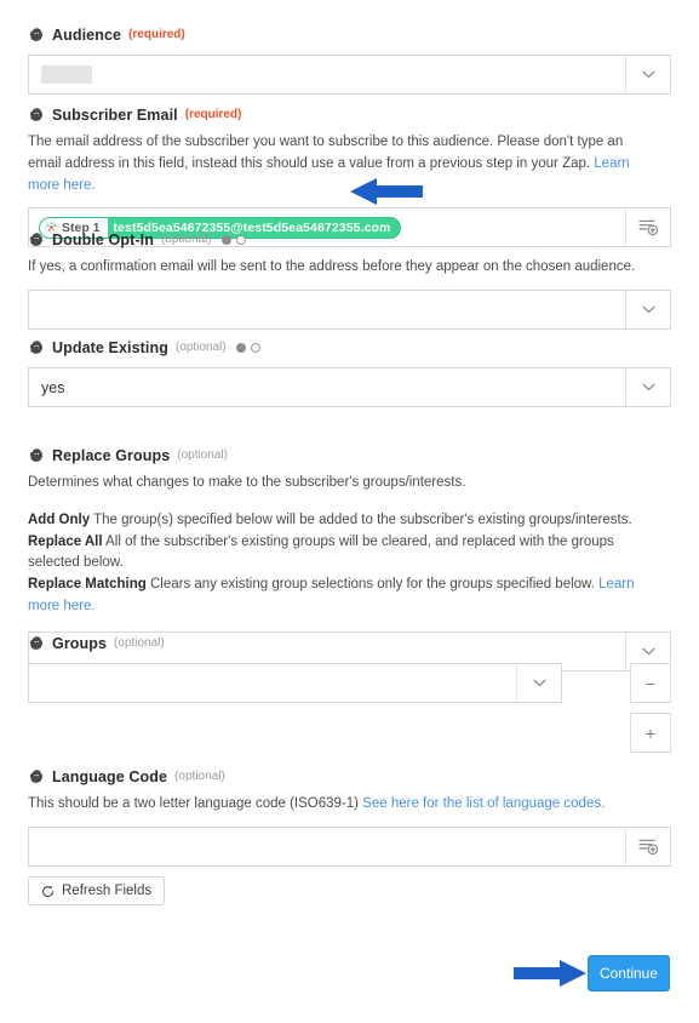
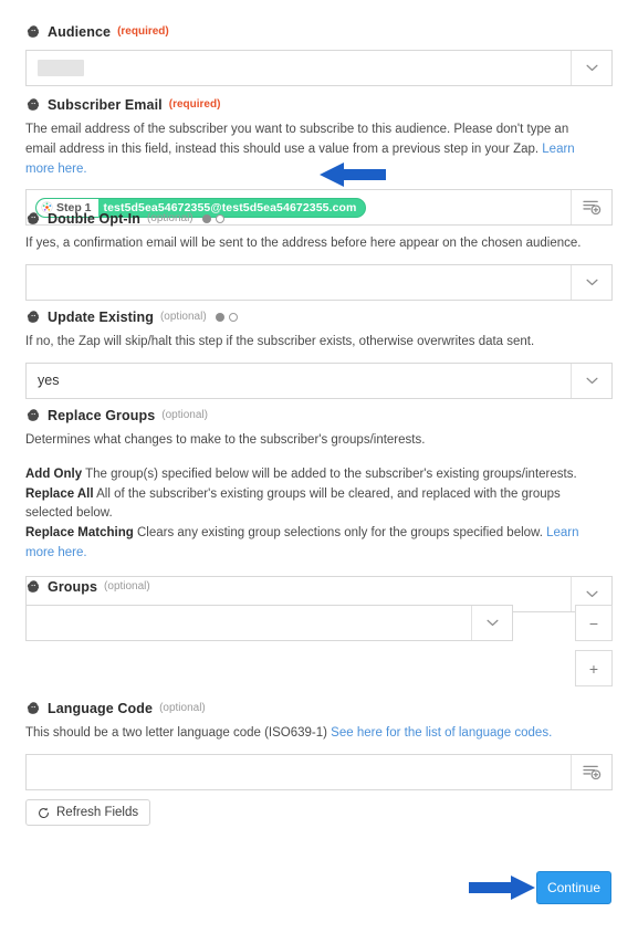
  Audience
  (required)
  Subscriber Email
  (required)
  The email address of the subscriber you want to subscribe to this audience. Please don't type an email address in this field, instead this should use a value from a previous step in your Zap. Learn more here.
  Step 1
  test5d5ea54672355@test5d5ea54672355.com
  Double Opt-In
  (optional)
- If yes, a confirmation email will be sent to the address before they appear on the chosen audience.
+ If yes, a confirmation email will be sent to the address before here appear on the chosen audience.
  Update Existing
  (optional)
+ If no, the Zap will skip/halt this step if the subscriber exists, otherwise overwrites data sent.
  yes
  Replace Groups
  (optional)
  Determines what changes to make to the subscriber's groups/interests.
  Add Only The group(s) specified below will be added to the subscriber's existing groups/interests.
  Replace All All of the subscriber's existing groups will be cleared, and replaced with the groups selected below.
  Replace Matching Clears any existing group selections only for the groups specified below. Learn more here.
  Groups
  (optional)
  −
  +
  Language Code
  (optional)
  This should be a two letter language code (ISO639-1) See here for the list of language codes.
  Refresh Fields
  Continue
